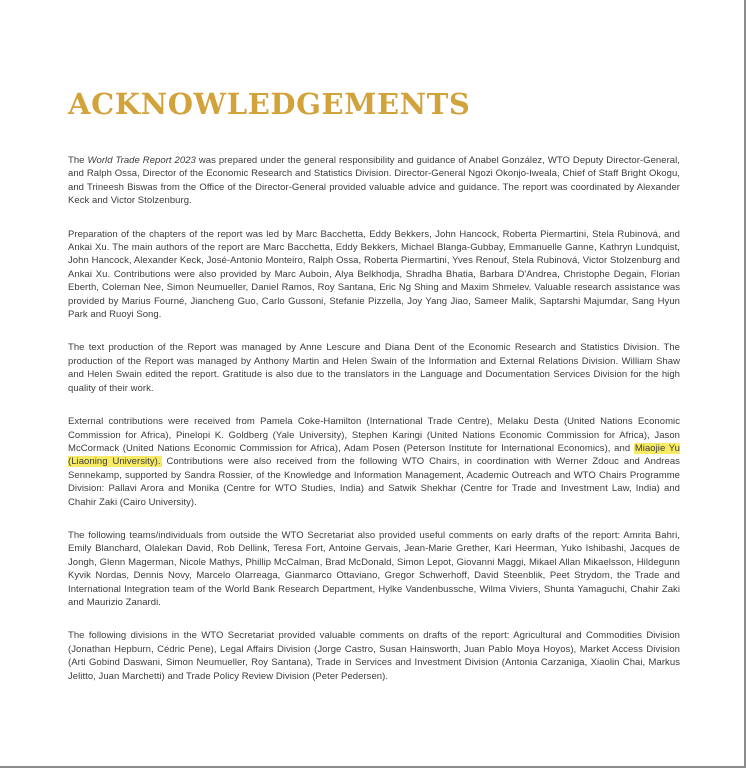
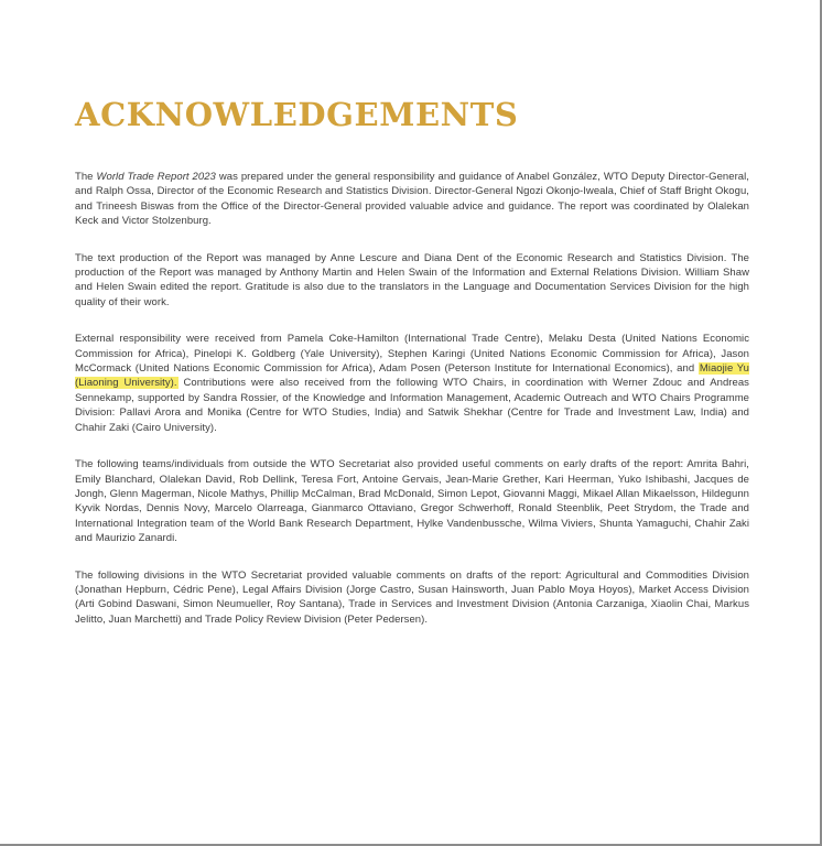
  ACKNOWLEDGEMENTS
- The World Trade Report 2023 was prepared under the general responsibility and guidance of Anabel González, WTO Deputy Director-General, and Ralph Ossa, Director of the Economic Research and Statistics Division. Director-General Ngozi Okonjo-Iweala, Chief of Staff Bright Okogu, and Trineesh Biswas from the Office of the Director-General provided valuable advice and guidance. The report was coordinated by Alexander Keck and Victor Stolzenburg.
+ The World Trade Report 2023 was prepared under the general responsibility and guidance of Anabel González, WTO Deputy Director-General, and Ralph Ossa, Director of the Economic Research and Statistics Division. Director-General Ngozi Okonjo-Iweala, Chief of Staff Bright Okogu, and Trineesh Biswas from the Office of the Director-General provided valuable advice and guidance. The report was coordinated by Olalekan Keck and Victor Stolzenburg.
- Preparation of the chapters of the report was led by Marc Bacchetta, Eddy Bekkers, John Hancock, Roberta Piermartini, Stela Rubinová, and Ankai Xu. The main authors of the report are Marc Bacchetta, Eddy Bekkers, Michael Blanga-Gubbay, Emmanuelle Ganne, Kathryn Lundquist, John Hancock, Alexander Keck, José-Antonio Monteiro, Ralph Ossa, Roberta Piermartini, Yves Renouf, Stela Rubinová, Victor Stolzenburg and Ankai Xu. Contributions were also provided by Marc Auboin, Alya Belkhodja, Shradha Bhatia, Barbara D'Andrea, Christophe Degain, Florian Eberth, Coleman Nee, Simon Neumueller, Daniel Ramos, Roy Santana, Eric Ng Shing and Maxim Shmelev. Valuable research assistance was provided by Marius Fourné, Jiancheng Guo, Carlo Gussoni, Stefanie Pizzella, Joy Yang Jiao, Sameer Malik, Saptarshi Majumdar, Sang Hyun Park and Ruoyi Song.
  The text production of the Report was managed by Anne Lescure and Diana Dent of the Economic Research and Statistics Division. The production of the Report was managed by Anthony Martin and Helen Swain of the Information and External Relations Division. William Shaw and Helen Swain edited the report. Gratitude is also due to the translators in the Language and Documentation Services Division for the high quality of their work.
- External contributions were received from Pamela Coke-Hamilton (International Trade Centre), Melaku Desta (United Nations Economic Commission for Africa), Pinelopi K. Goldberg (Yale University), Stephen Karingi (United Nations Economic Commission for Africa), Jason McCormack (United Nations Economic Commission for Africa), Adam Posen (Peterson Institute for International Economics), and Miaojie Yu (Liaoning University). Contributions were also received from the following WTO Chairs, in coordination with Werner Zdouc and Andreas Sennekamp, supported by Sandra Rossier, of the Knowledge and Information Management, Academic Outreach and WTO Chairs Programme Division: Pallavi Arora and Monika (Centre for WTO Studies, India) and Satwik Shekhar (Centre for Trade and Investment Law, India) and Chahir Zaki (Cairo University).
+ External responsibility were received from Pamela Coke-Hamilton (International Trade Centre), Melaku Desta (United Nations Economic Commission for Africa), Pinelopi K. Goldberg (Yale University), Stephen Karingi (United Nations Economic Commission for Africa), Jason McCormack (United Nations Economic Commission for Africa), Adam Posen (Peterson Institute for International Economics), and Miaojie Yu (Liaoning University). Contributions were also received from the following WTO Chairs, in coordination with Werner Zdouc and Andreas Sennekamp, supported by Sandra Rossier, of the Knowledge and Information Management, Academic Outreach and WTO Chairs Programme Division: Pallavi Arora and Monika (Centre for WTO Studies, India) and Satwik Shekhar (Centre for Trade and Investment Law, India) and Chahir Zaki (Cairo University).
- The following teams/individuals from outside the WTO Secretariat also provided useful comments on early drafts of the report: Amrita Bahri, Emily Blanchard, Olalekan David, Rob Dellink, Teresa Fort, Antoine Gervais, Jean-Marie Grether, Kari Heerman, Yuko Ishibashi, Jacques de Jongh, Glenn Magerman, Nicole Mathys, Phillip McCalman, Brad McDonald, Simon Lepot, Giovanni Maggi, Mikael Allan Mikaelsson, Hildegunn Kyvik Nordas, Dennis Novy, Marcelo Olarreaga, Gianmarco Ottaviano, Gregor Schwerhoff, David Steenblik, Peet Strydom, the Trade and International Integration team of the World Bank Research Department, Hylke Vandenbussche, Wilma Viviers, Shunta Yamaguchi, Chahir Zaki and Maurizio Zanardi.
+ The following teams/individuals from outside the WTO Secretariat also provided useful comments on early drafts of the report: Amrita Bahri, Emily Blanchard, Olalekan David, Rob Dellink, Teresa Fort, Antoine Gervais, Jean-Marie Grether, Kari Heerman, Yuko Ishibashi, Jacques de Jongh, Glenn Magerman, Nicole Mathys, Phillip McCalman, Brad McDonald, Simon Lepot, Giovanni Maggi, Mikael Allan Mikaelsson, Hildegunn Kyvik Nordas, Dennis Novy, Marcelo Olarreaga, Gianmarco Ottaviano, Gregor Schwerhoff, Ronald Steenblik, Peet Strydom, the Trade and International Integration team of the World Bank Research Department, Hylke Vandenbussche, Wilma Viviers, Shunta Yamaguchi, Chahir Zaki and Maurizio Zanardi.
  The following divisions in the WTO Secretariat provided valuable comments on drafts of the report: Agricultural and Commodities Division (Jonathan Hepburn, Cédric Pene), Legal Affairs Division (Jorge Castro, Susan Hainsworth, Juan Pablo Moya Hoyos), Market Access Division (Arti Gobind Daswani, Simon Neumueller, Roy Santana), Trade in Services and Investment Division (Antonia Carzaniga, Xiaolin Chai, Markus Jelitto, Juan Marchetti) and Trade Policy Review Division (Peter Pedersen).
